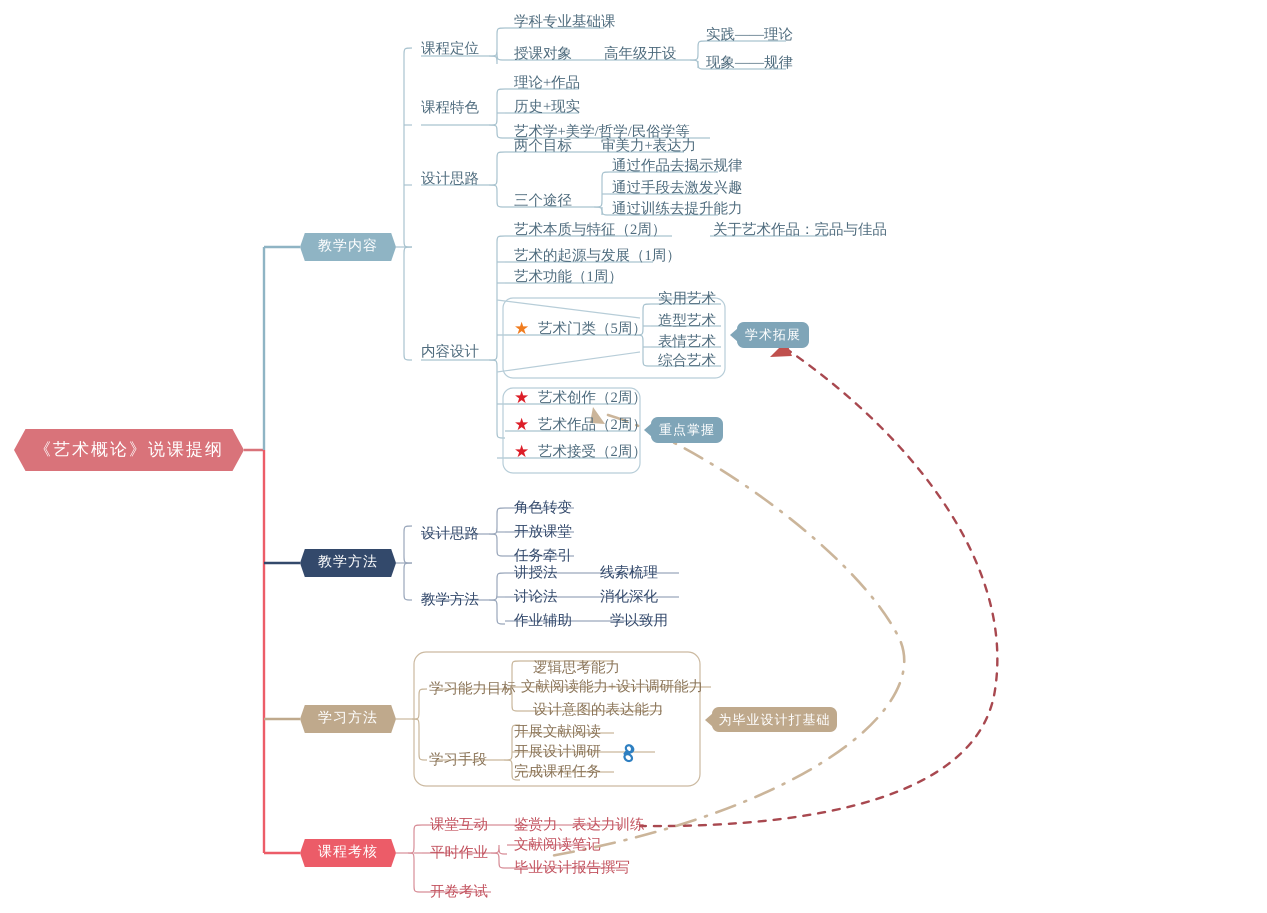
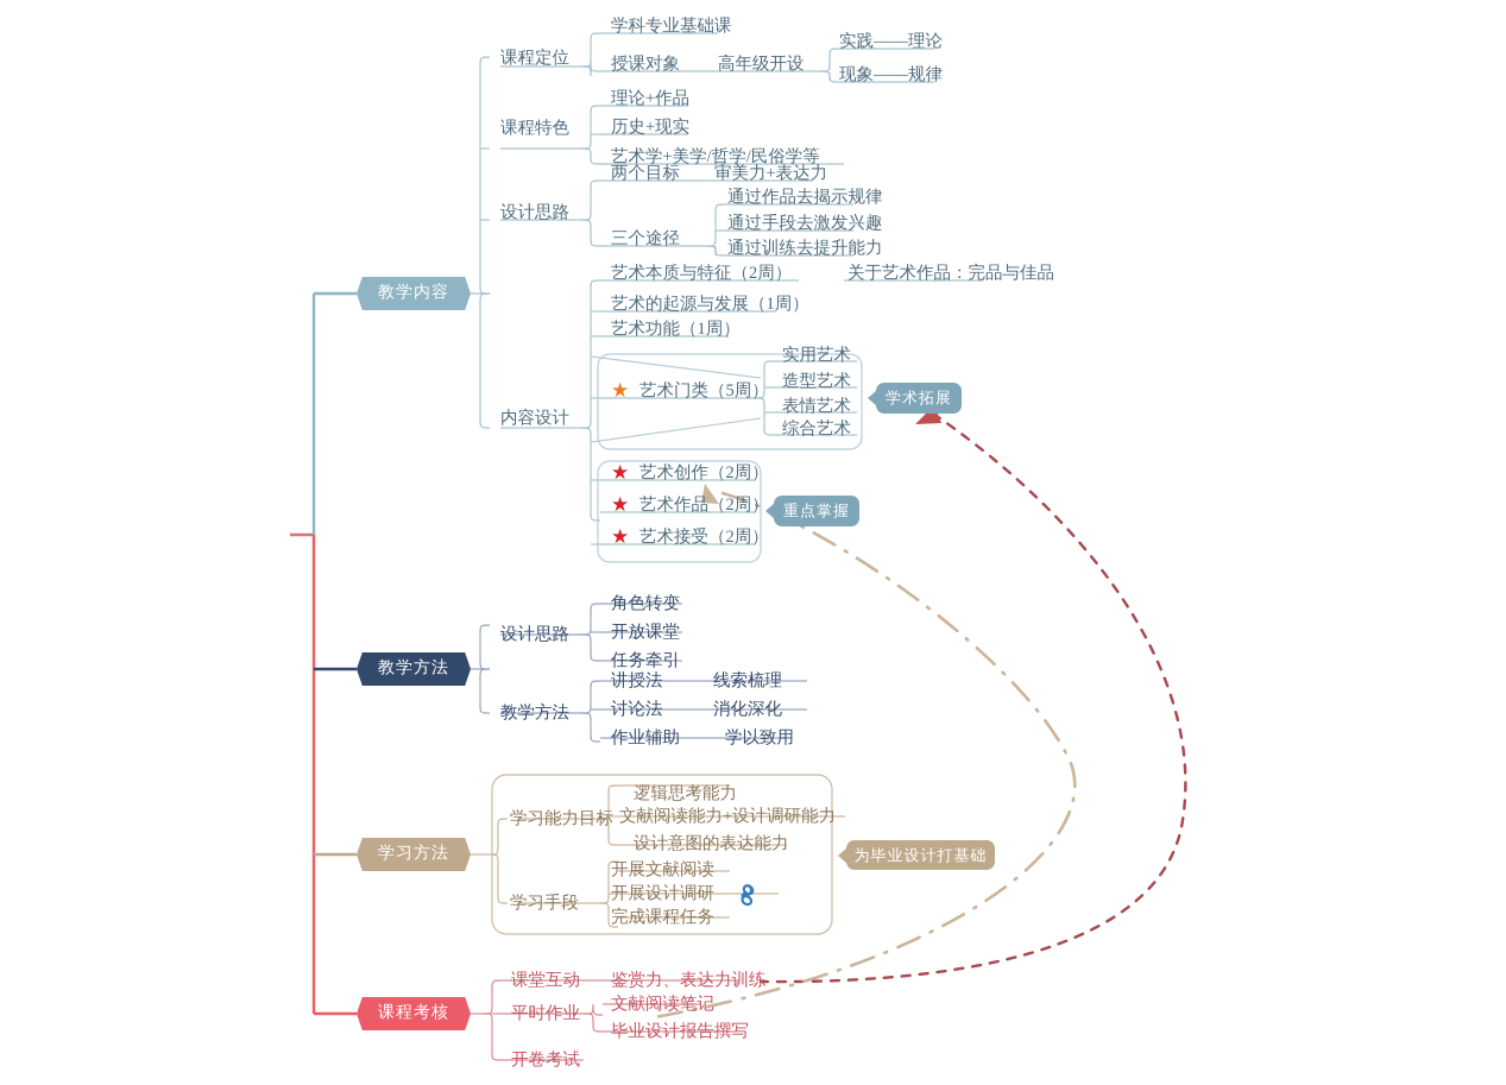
- 《艺术概论》说课提纲
  教学内容
  教学方法
  学习方法
  课程考核
  课程定位
  学科专业基础课
  授课对象
  高年级开设
  实践——理论
  现象——规律
  课程特色
  理论+作品
  历史+现实
  艺术学+美学/哲学/民俗学等
  设计思路
  两个目标
  审美力+表达力
  三个途径
  通过作品去揭示规律
  通过手段去激发兴趣
  通过训练去提升能力
  内容设计
  艺术本质与特征（2周）
  关于艺术作品：完品与佳品
  艺术的起源与发展（1周）
  艺术功能（1周）
  ★
  艺术门类（5周）
  实用艺术
  造型艺术
  表情艺术
  综合艺术
  ★
  艺术创作（2周）
  ★
  艺术作品（2周）
  ★
  艺术接受（2周）
  设计思路
  角色转变
  开放课堂
  任务牵引
  教学方法
  讲授法
  线索梳理
  讨论法
  消化深化
  作业辅助
  学以致用
  学习能力目标
  逻辑思考能力
  文献阅读能力+设计调研能力
  设计意图的表达能力
  学习手段
  开展文献阅读
  开展设计调研
  完成课程任务
  课堂互动
  鉴赏力、表达力训练
  平时作业
  文献阅读笔记
  毕业设计报告撰写
  开卷考试
  学术拓展
  重点掌握
  为毕业设计打基础
